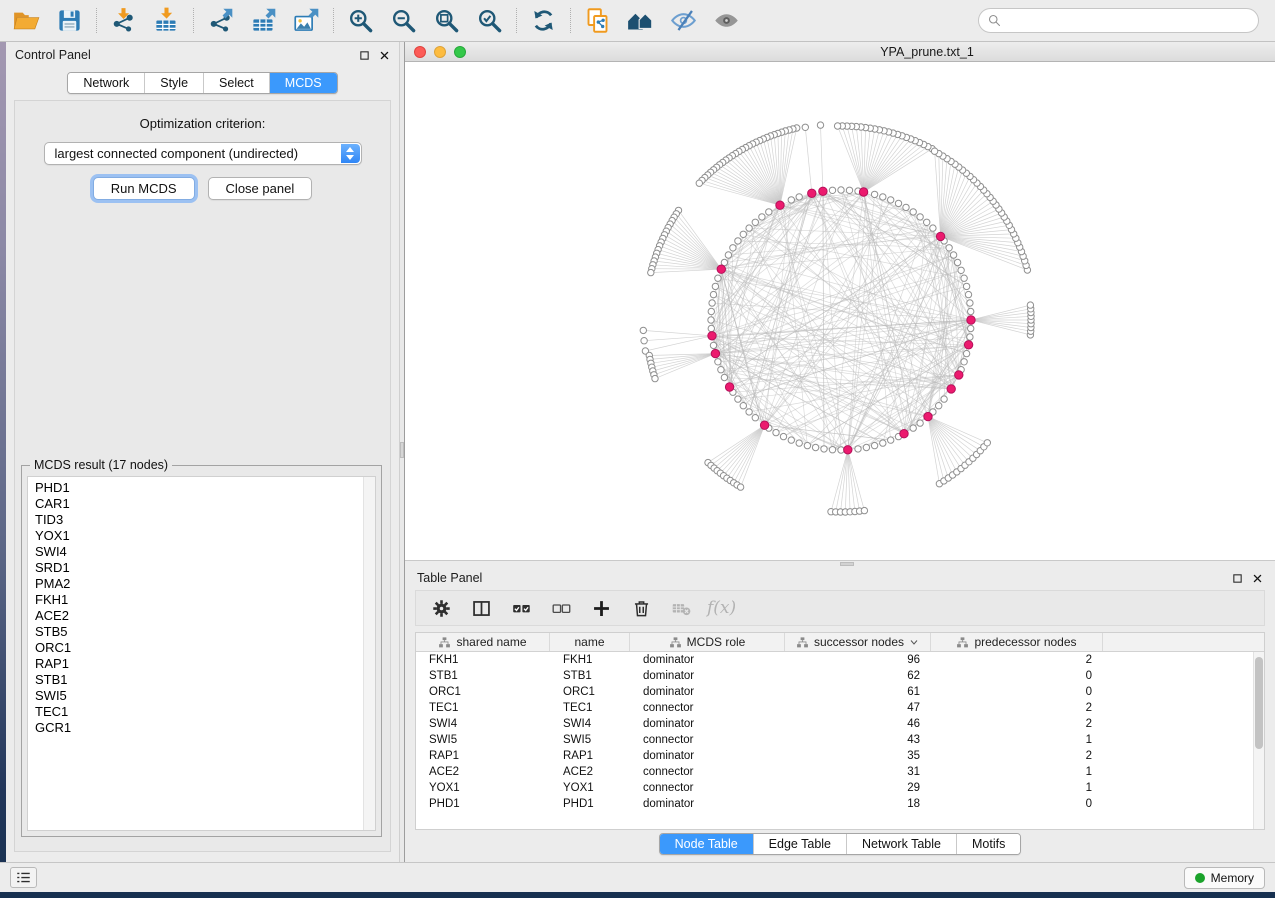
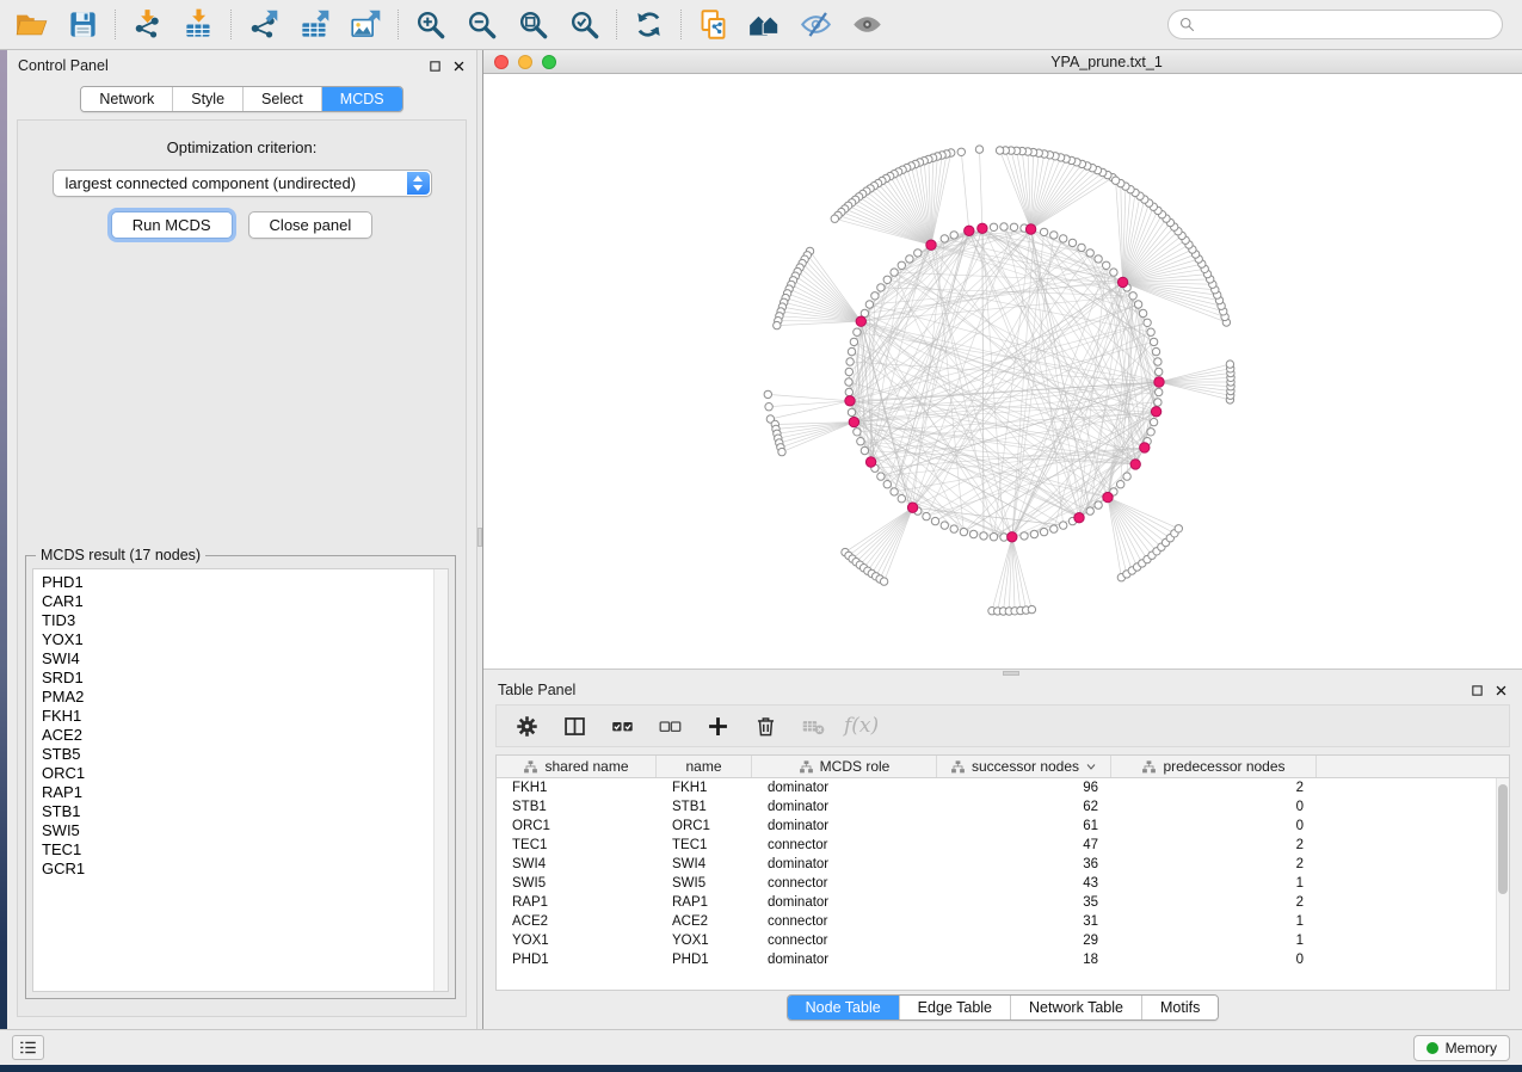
  Control Panel
  Network
  Style
  Select
  MCDS
  Optimization criterion:
  largest connected component (undirected)
  Run MCDS
  Close panel
  MCDS result (17 nodes)
  PHD1
  CAR1
  TID3
  YOX1
  SWI4
  SRD1
  PMA2
  FKH1
  ACE2
  STB5
  ORC1
  RAP1
  STB1
  SWI5
  TEC1
  GCR1
  YPA_prune.txt_1
  Table Panel
  f(x)
  shared name
  name
  MCDS role
  successor nodes
  predecessor nodes
  FKH1
  FKH1
  dominator
  96
  2
  STB1
  STB1
  dominator
  62
  0
  ORC1
  ORC1
  dominator
  61
  0
  TEC1
  TEC1
  connector
  47
  2
  SWI4
  SWI4
  dominator
- 46
+ 36
  2
  SWI5
  SWI5
  connector
  43
  1
  RAP1
  RAP1
  dominator
  35
  2
  ACE2
  ACE2
  connector
  31
  1
  YOX1
  YOX1
  connector
  29
  1
  PHD1
  PHD1
  dominator
  18
  0
  Node Table
  Edge Table
  Network Table
  Motifs
  Memory
